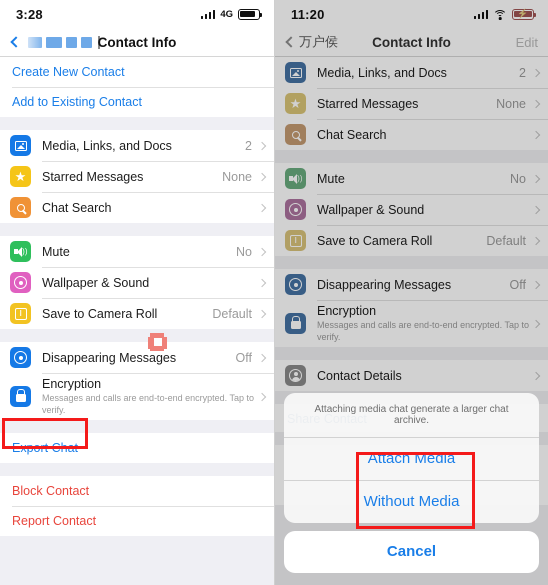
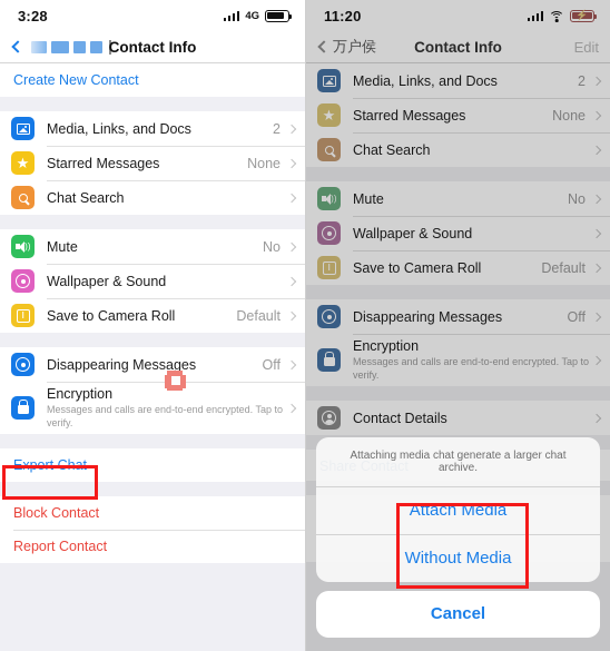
  3:28
  4G
  Contact Info
  Create New Contact
- Add to Existing Contact
  Media, Links, and Docs
  2
  ★
  Starred Messages
  None
  Chat Search
  ))
  Mute
  No
  Wallpaper & Sound
  Save to Camera Roll
  Default
  Disappearing Messages
  Off
  Encryption
  Messages and calls are end-to-end encrypted. Tap to verify.
  Export Chat
  Block Contact
  Report Contact
  11:20
  ⚡
  万户侯
  Contact Info
  Edit
  Media, Links, and Docs
  2
  ★
  Starred Messages
  None
  Chat Search
  ))
  Mute
  No
  Wallpaper & Sound
  Save to Camera Roll
  Default
  Disappearing Messages
  Off
  Encryption
  Messages and calls are end-to-end encrypted. Tap to verify.
  Contact Details
  Attaching media chat generate a larger chat archive.
  Attach Media
  Without Media
  Cancel
